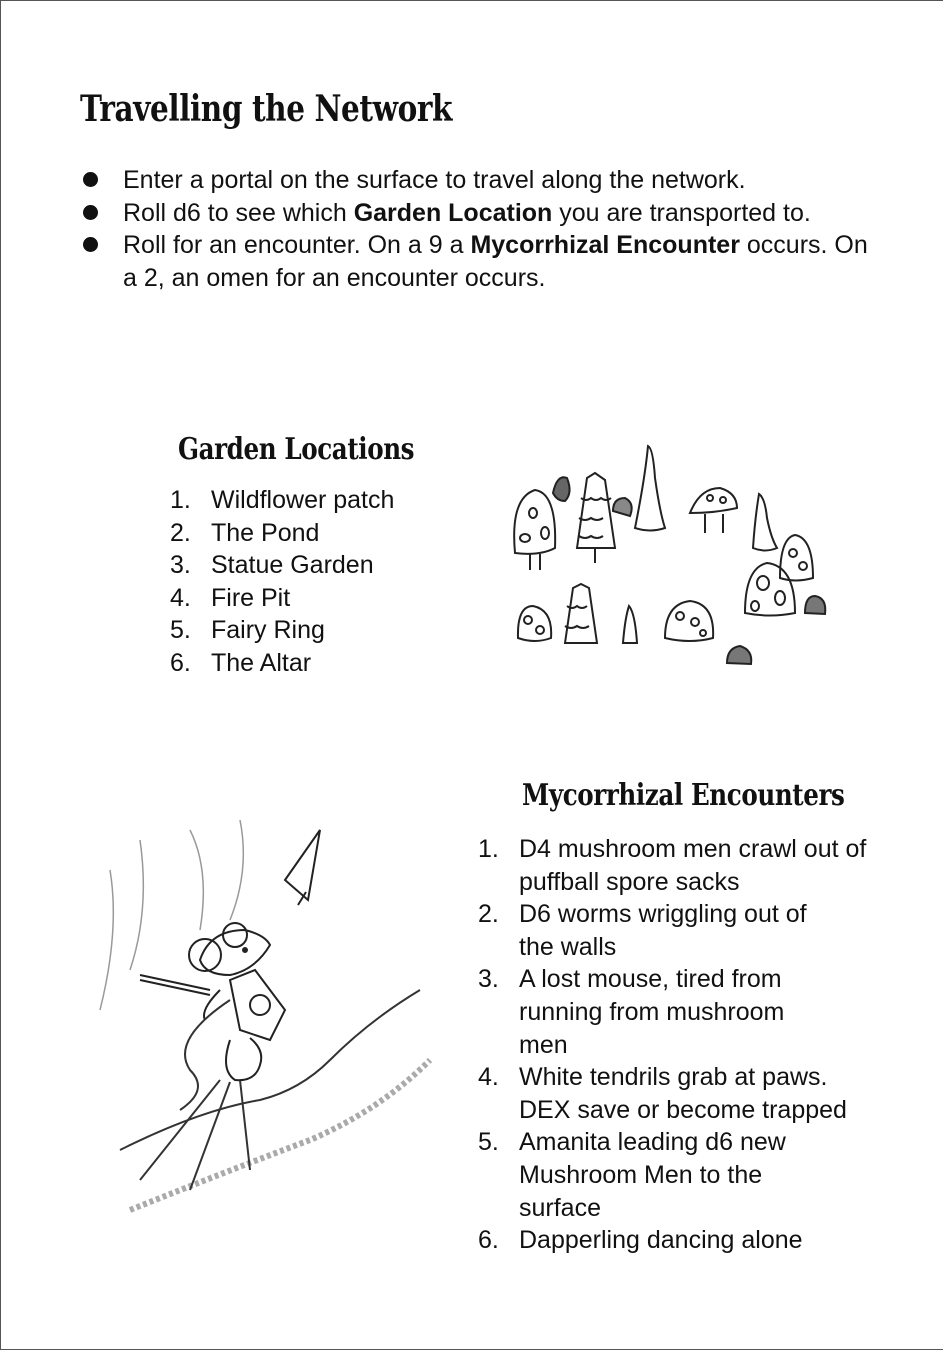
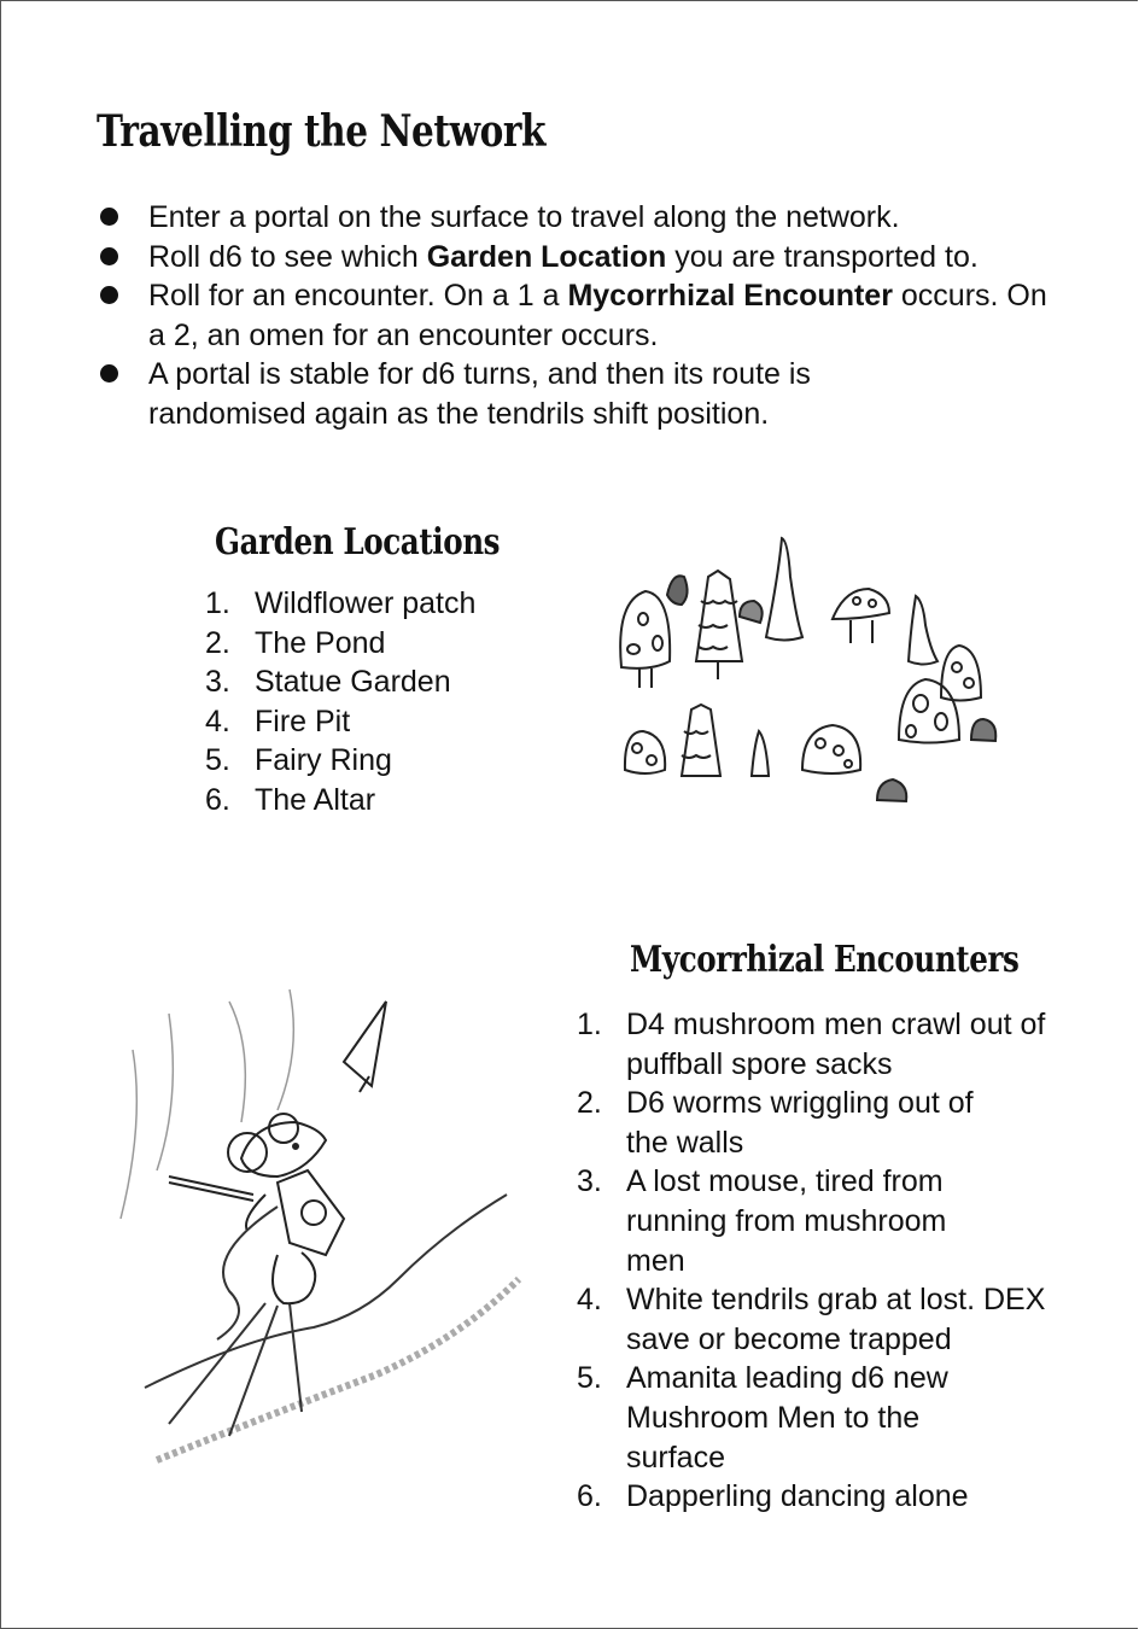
  Travelling the Network
  Enter a portal on the surface to travel along the network.
  Roll d6 to see which Garden Location you are transported to.
- Roll for an encounter. On a 9 a Mycorrhizal Encounter occurs. On a 2, an omen for an encounter occurs.
+ Roll for an encounter. On a 1 a Mycorrhizal Encounter occurs. On a 2, an omen for an encounter occurs.
+ A portal is stable for d6 turns, and then its route is randomised again as the tendrils shift position.
  Garden Locations
  1.
  Wildflower patch
  2.
  The Pond
  3.
  Statue Garden
  4.
  Fire Pit
  5.
  Fairy Ring
  6.
  The Altar
  Mycorrhizal Encounters
  1.
  D4 mushroom men crawl out of puffball spore sacks
  2.
  D6 worms wriggling out of the walls
  3.
  A lost mouse, tired from running from mushroom men
  4.
- White tendrils grab at paws. DEX save or become trapped
+ White tendrils grab at lost. DEX save or become trapped
  5.
  Amanita leading d6 new Mushroom Men to the surface
  6.
  Dapperling dancing alone
